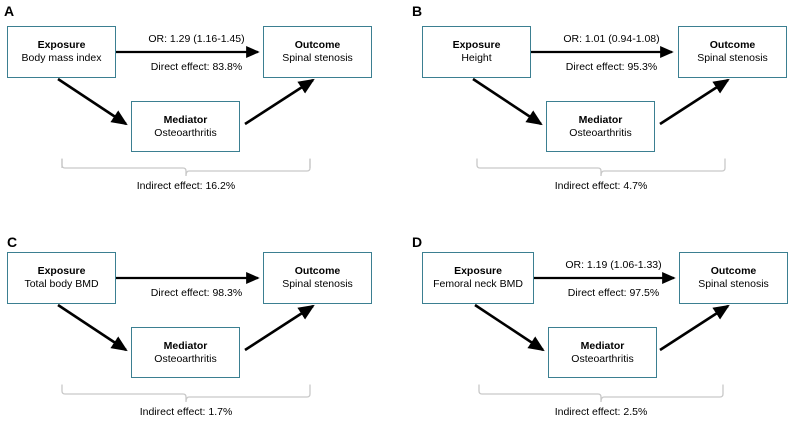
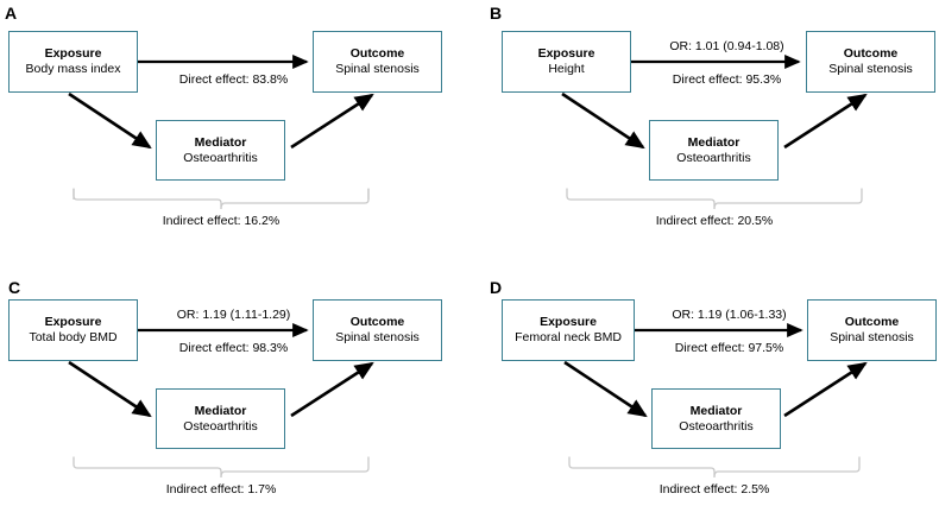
  A
  Exposure
  Body mass index
  Mediator
  Osteoarthritis
  Outcome
  Spinal stenosis
- OR: 1.29 (1.16-1.45)
  Direct effect: 83.8%
  Indirect effect: 16.2%
  B
  Exposure
  Height
  Mediator
  Osteoarthritis
  Outcome
  Spinal stenosis
  OR: 1.01 (0.94-1.08)
  Direct effect: 95.3%
- Indirect effect: 4.7%
+ Indirect effect: 20.5%
  C
  Exposure
  Total body BMD
  Mediator
  Osteoarthritis
  Outcome
  Spinal stenosis
+ OR: 1.19 (1.11-1.29)
  Direct effect: 98.3%
  Indirect effect: 1.7%
  D
  Exposure
  Femoral neck BMD
  Mediator
  Osteoarthritis
  Outcome
  Spinal stenosis
  OR: 1.19 (1.06-1.33)
  Direct effect: 97.5%
  Indirect effect: 2.5%
